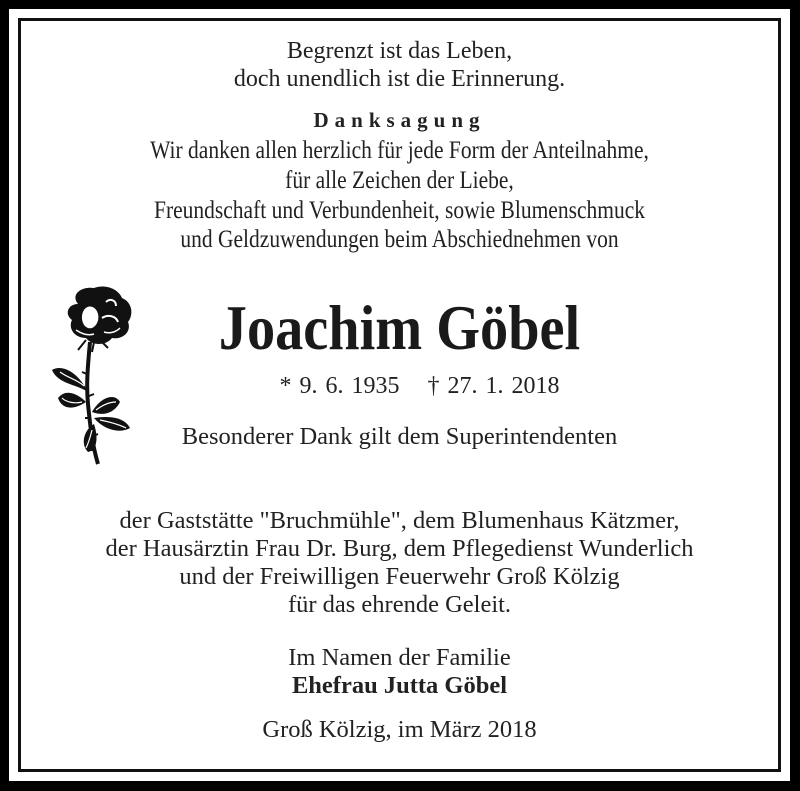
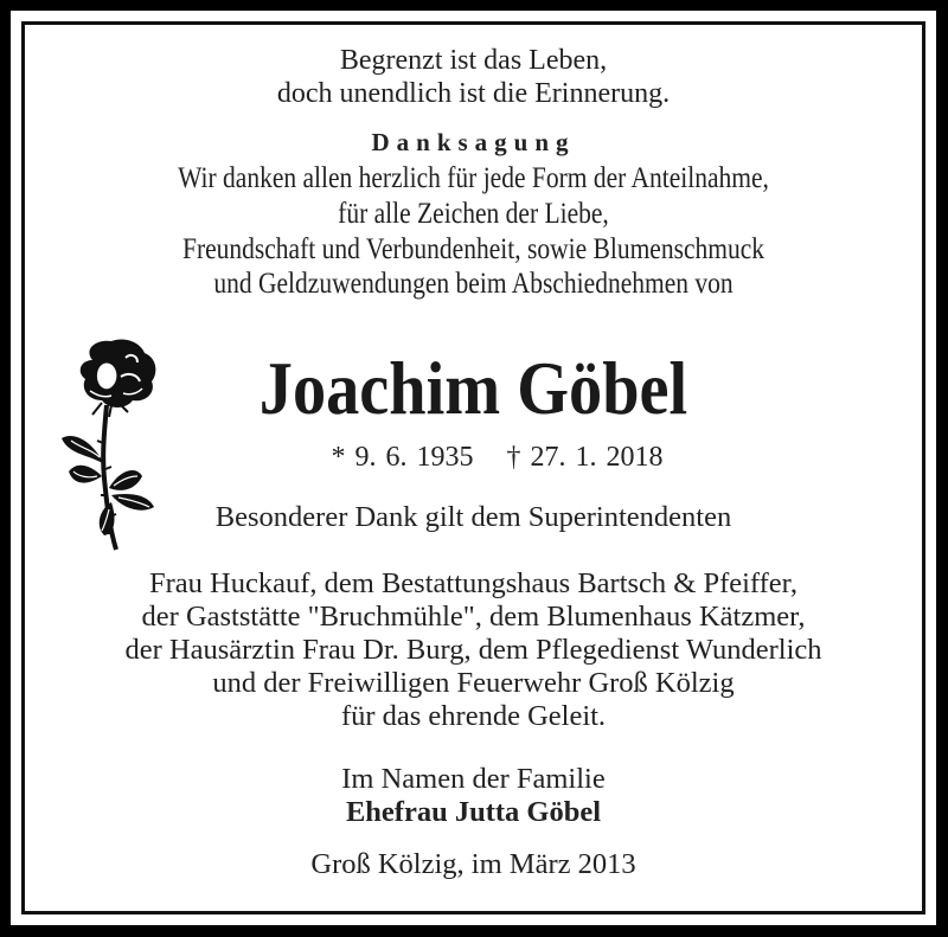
  Begrenzt ist das Leben,
  doch unendlich ist die Erinnerung.
  Danksagung
  Wir danken allen herzlich für jede Form der Anteilnahme,
  für alle Zeichen der Liebe,
  Freundschaft und Verbundenheit, sowie Blumenschmuck
  und Geldzuwendungen beim Abschiednehmen von
  Joachim Göbel
  * 9. 6. 1935 † 27. 1. 2018
  Besonderer Dank gilt dem Superintendenten
+ Frau Huckauf, dem Bestattungshaus Bartsch & Pfeiffer,
  der Gaststätte "Bruchmühle", dem Blumenhaus Kätzmer,
  der Hausärztin Frau Dr. Burg, dem Pflegedienst Wunderlich
  und der Freiwilligen Feuerwehr Groß Kölzig
  für das ehrende Geleit.
  Im Namen der Familie
  Ehefrau Jutta Göbel
- Groß Kölzig, im März 2018
+ Groß Kölzig, im März 2013
